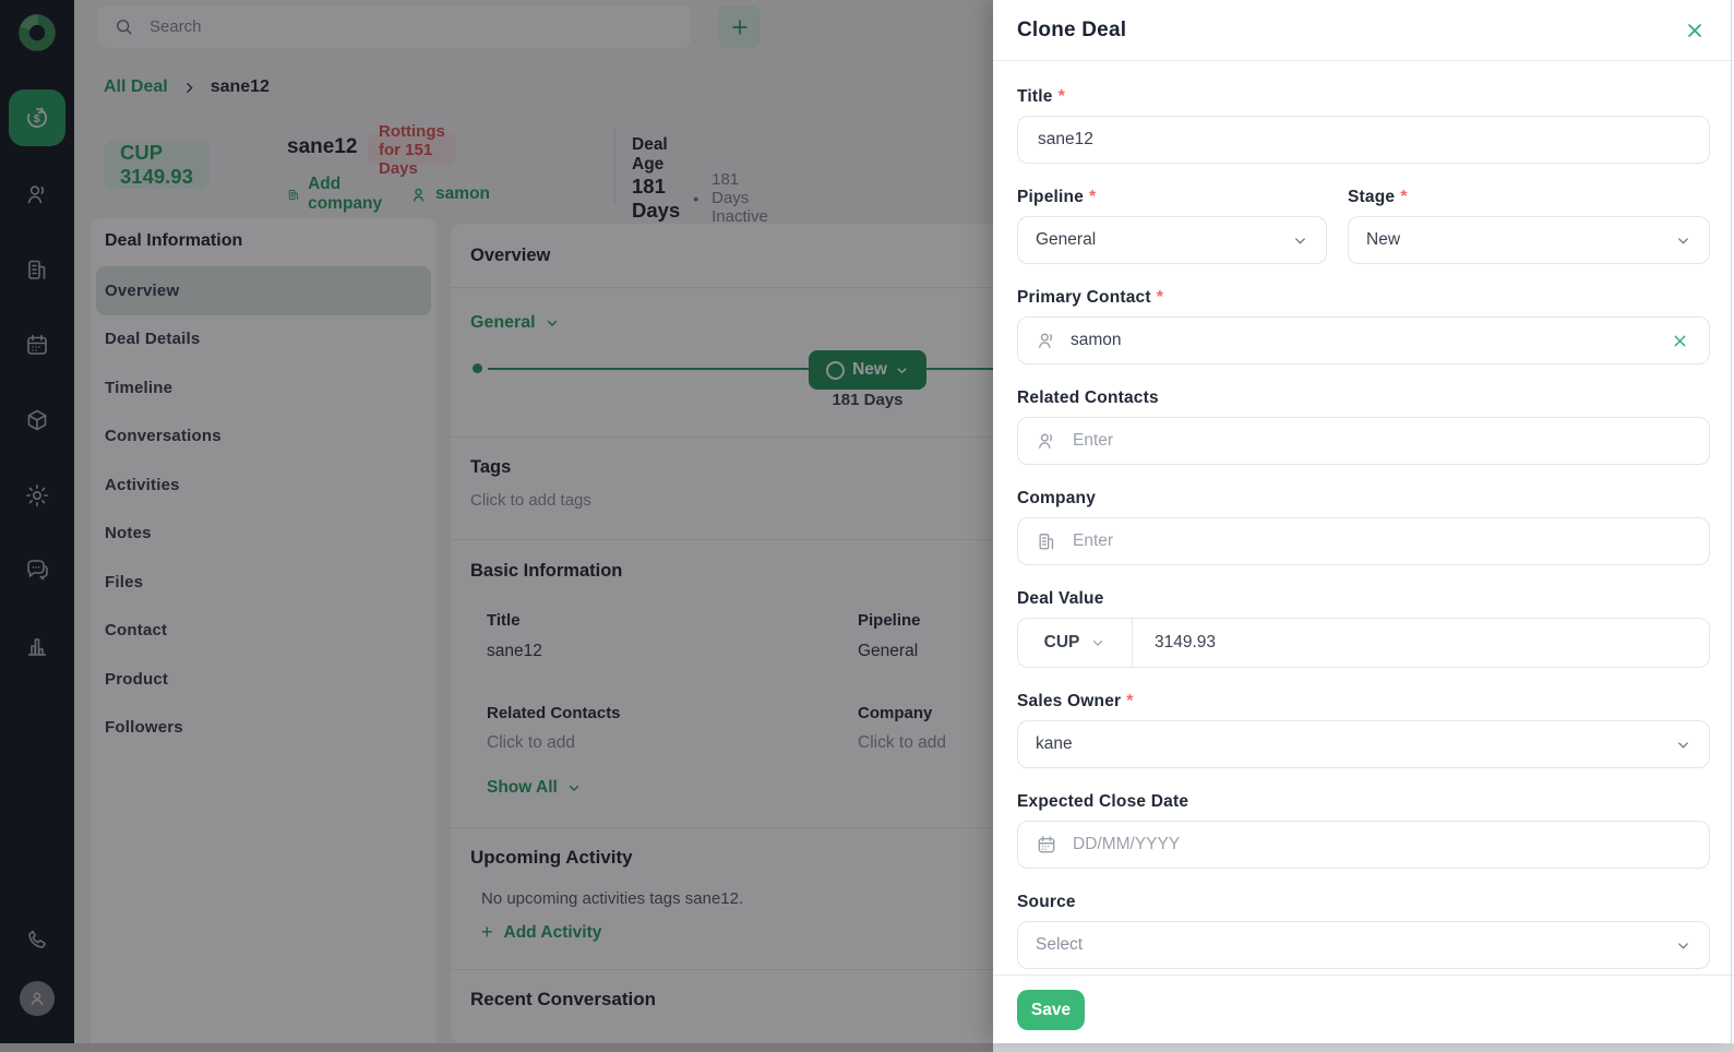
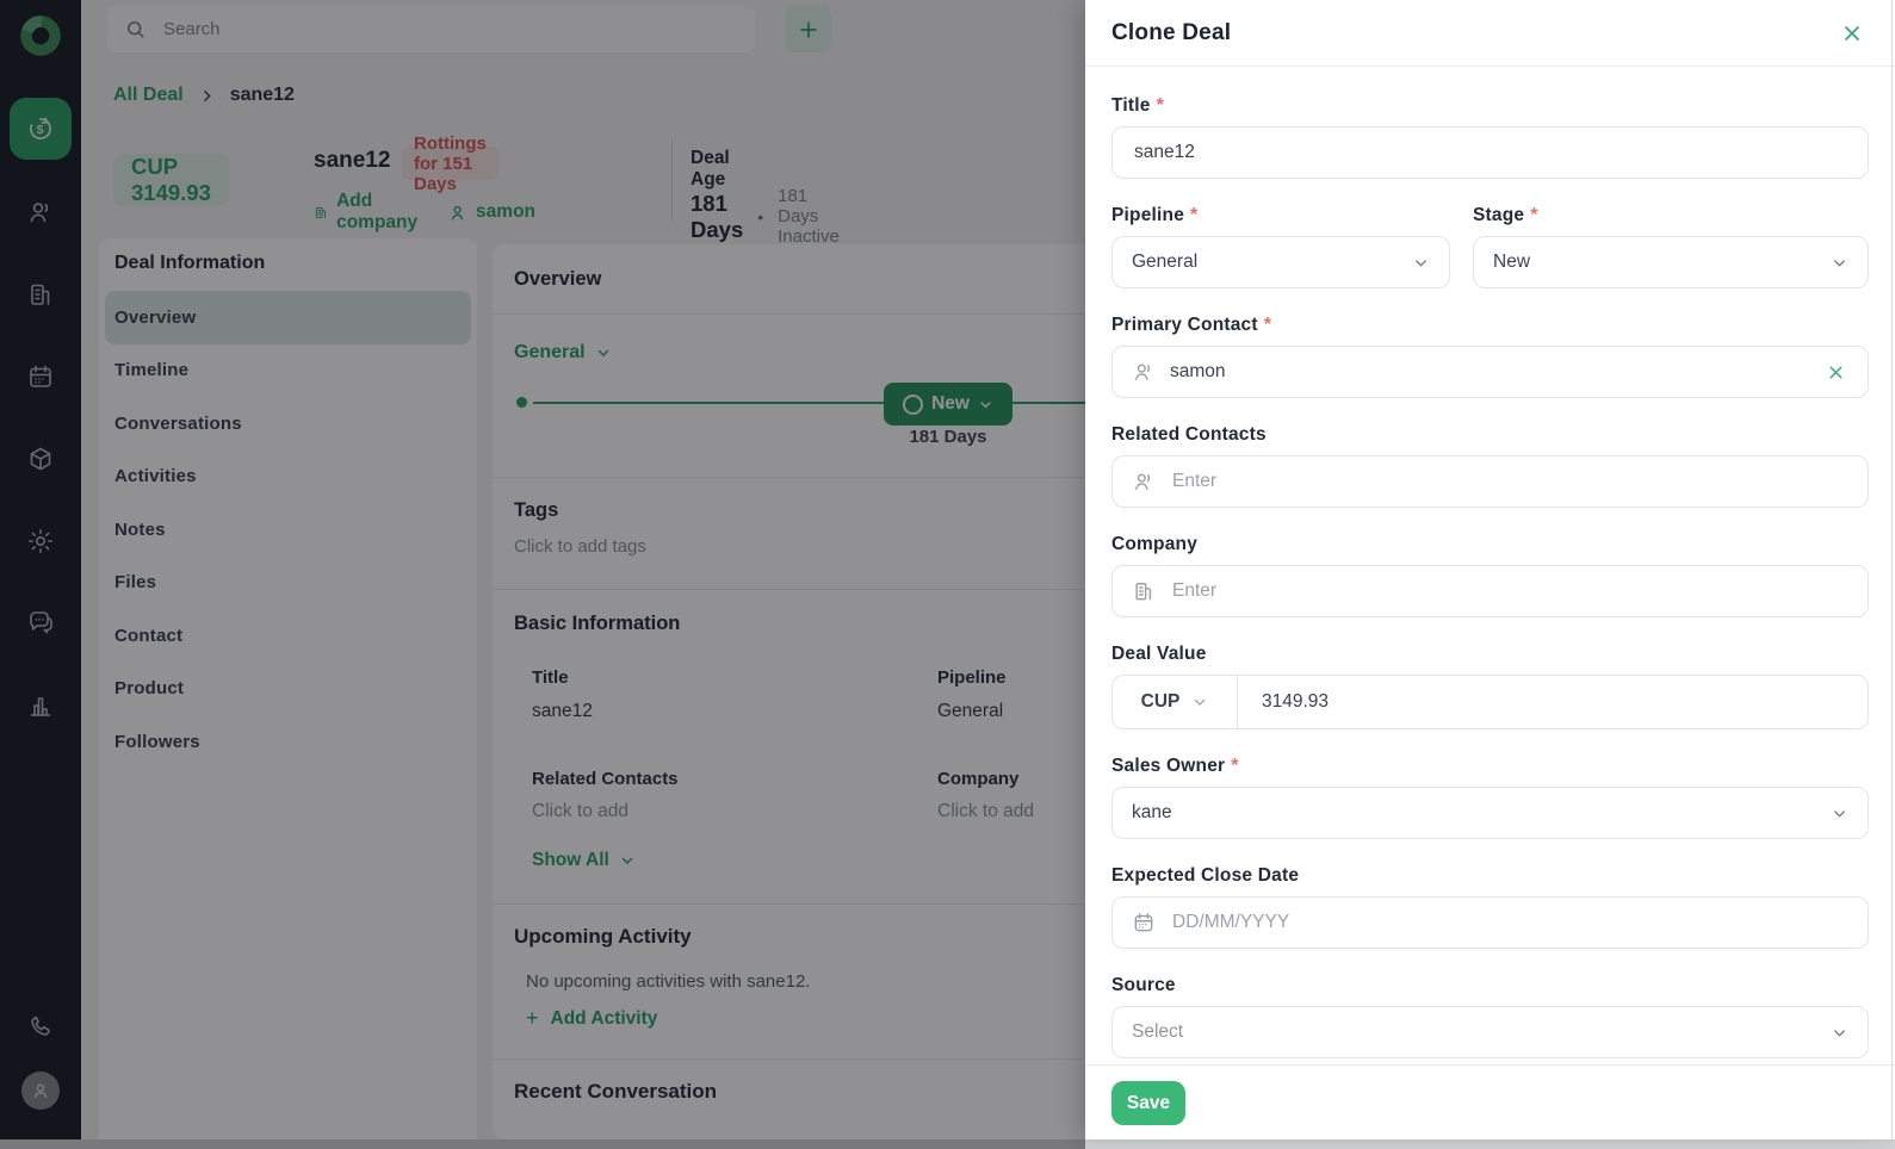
  $
  Search
  All Deal
  sane12
  CUP 3149.93
  sane12
  Add company
  samon
  Deal Age
  181 Days
  •
  181 Days Inactive
  Deal Information
  Overview
- Deal Details
  Timeline
  Conversations
  Activities
  Notes
  Files
  Contact
  Product
  Followers
  Overview
  General
  New
  181 Days
  Tags
  Click to add tags
  Basic Information
  Title
  sane12
  Pipeline
  General
  Related Contacts
  Click to add
  Company
  Click to add
  Show All
  Upcoming Activity
- No upcoming activities tags sane12.
+ No upcoming activities with sane12.
  +
  Add Activity
  Recent Conversation
  Clone Deal
  Title *
  sane12
  Pipeline *
  General
  Stage *
  New
  Primary Contact *
  samon
  Related Contacts
  Enter
  Company
  Enter
  Deal Value
  CUP
  3149.93
  Sales Owner *
  kane
  Expected Close Date
  DD/MM/YYYY
  Source
  Select
  Save
